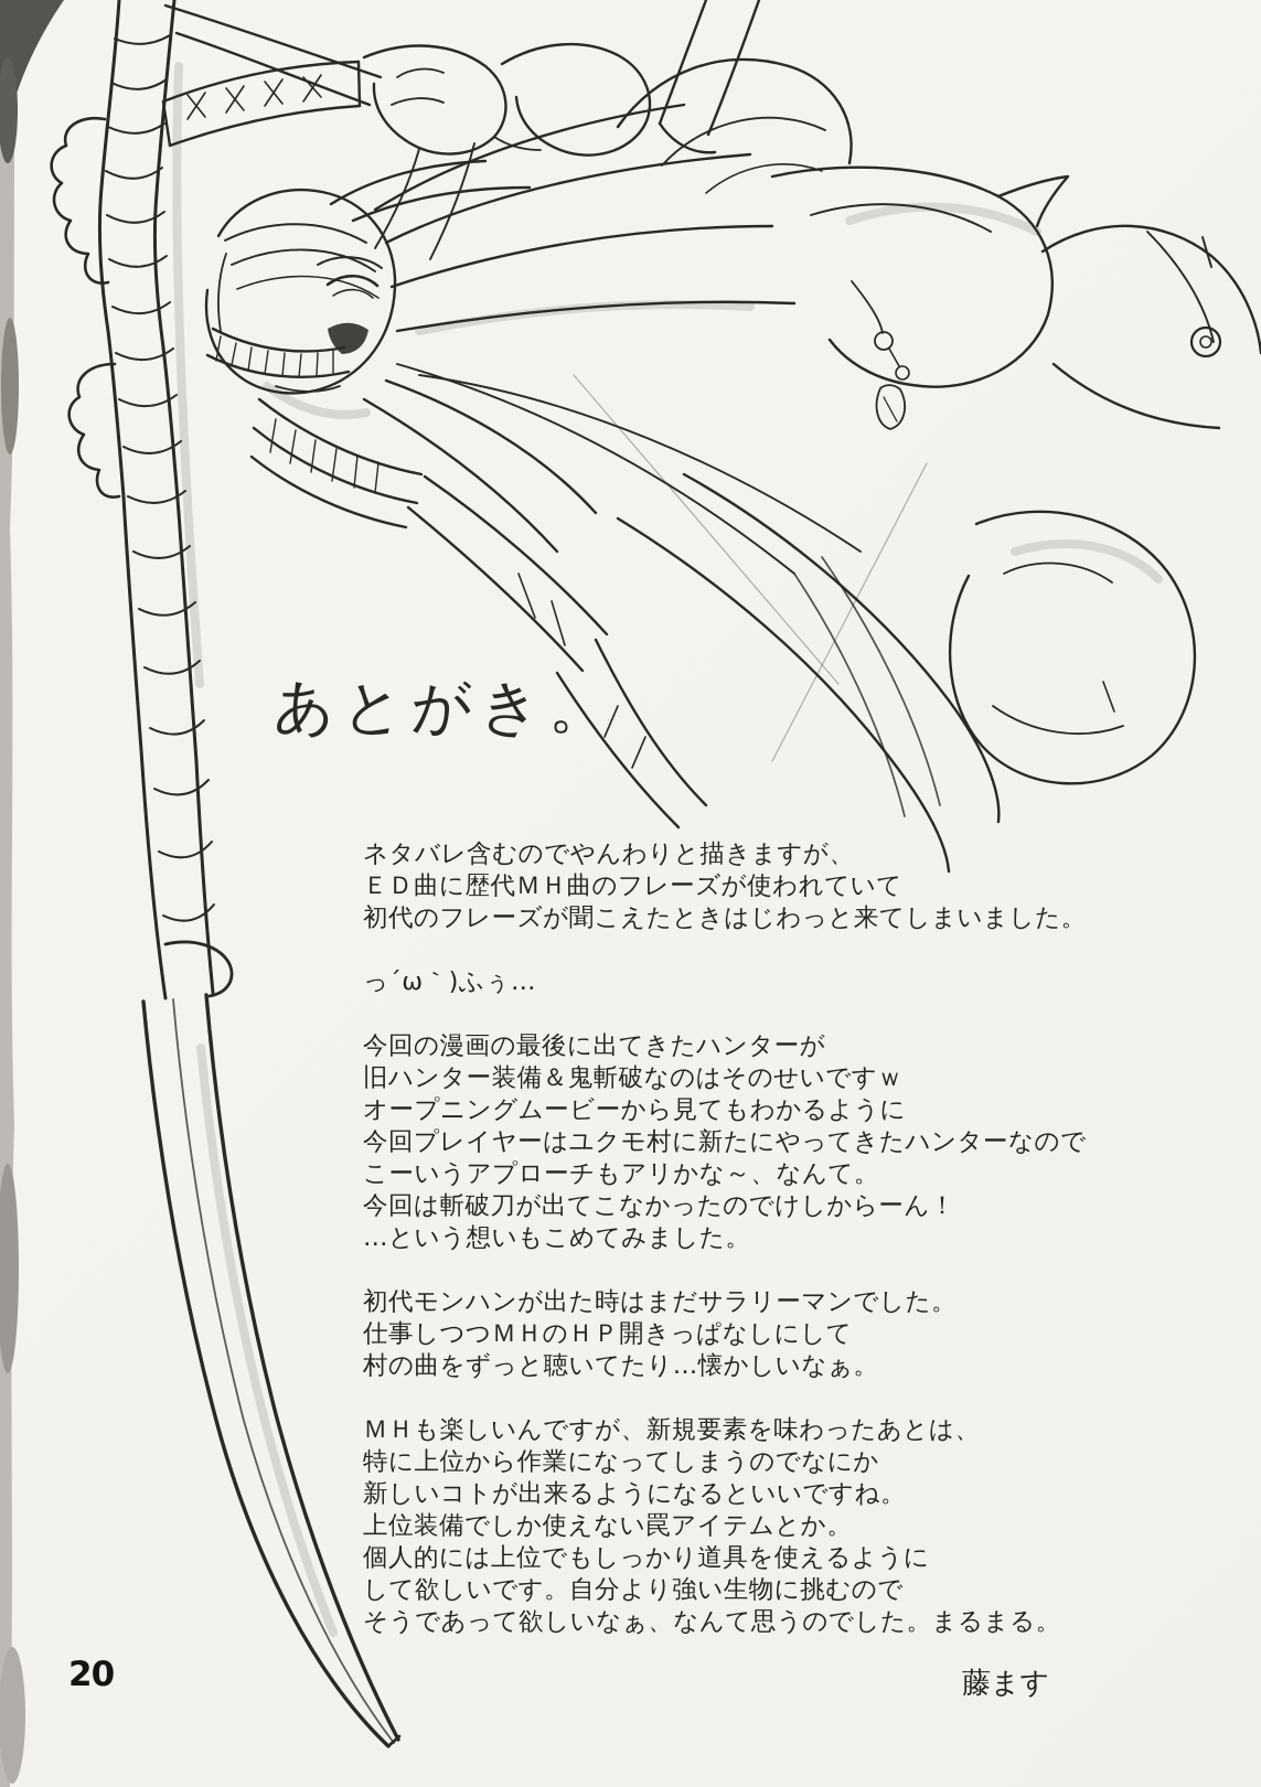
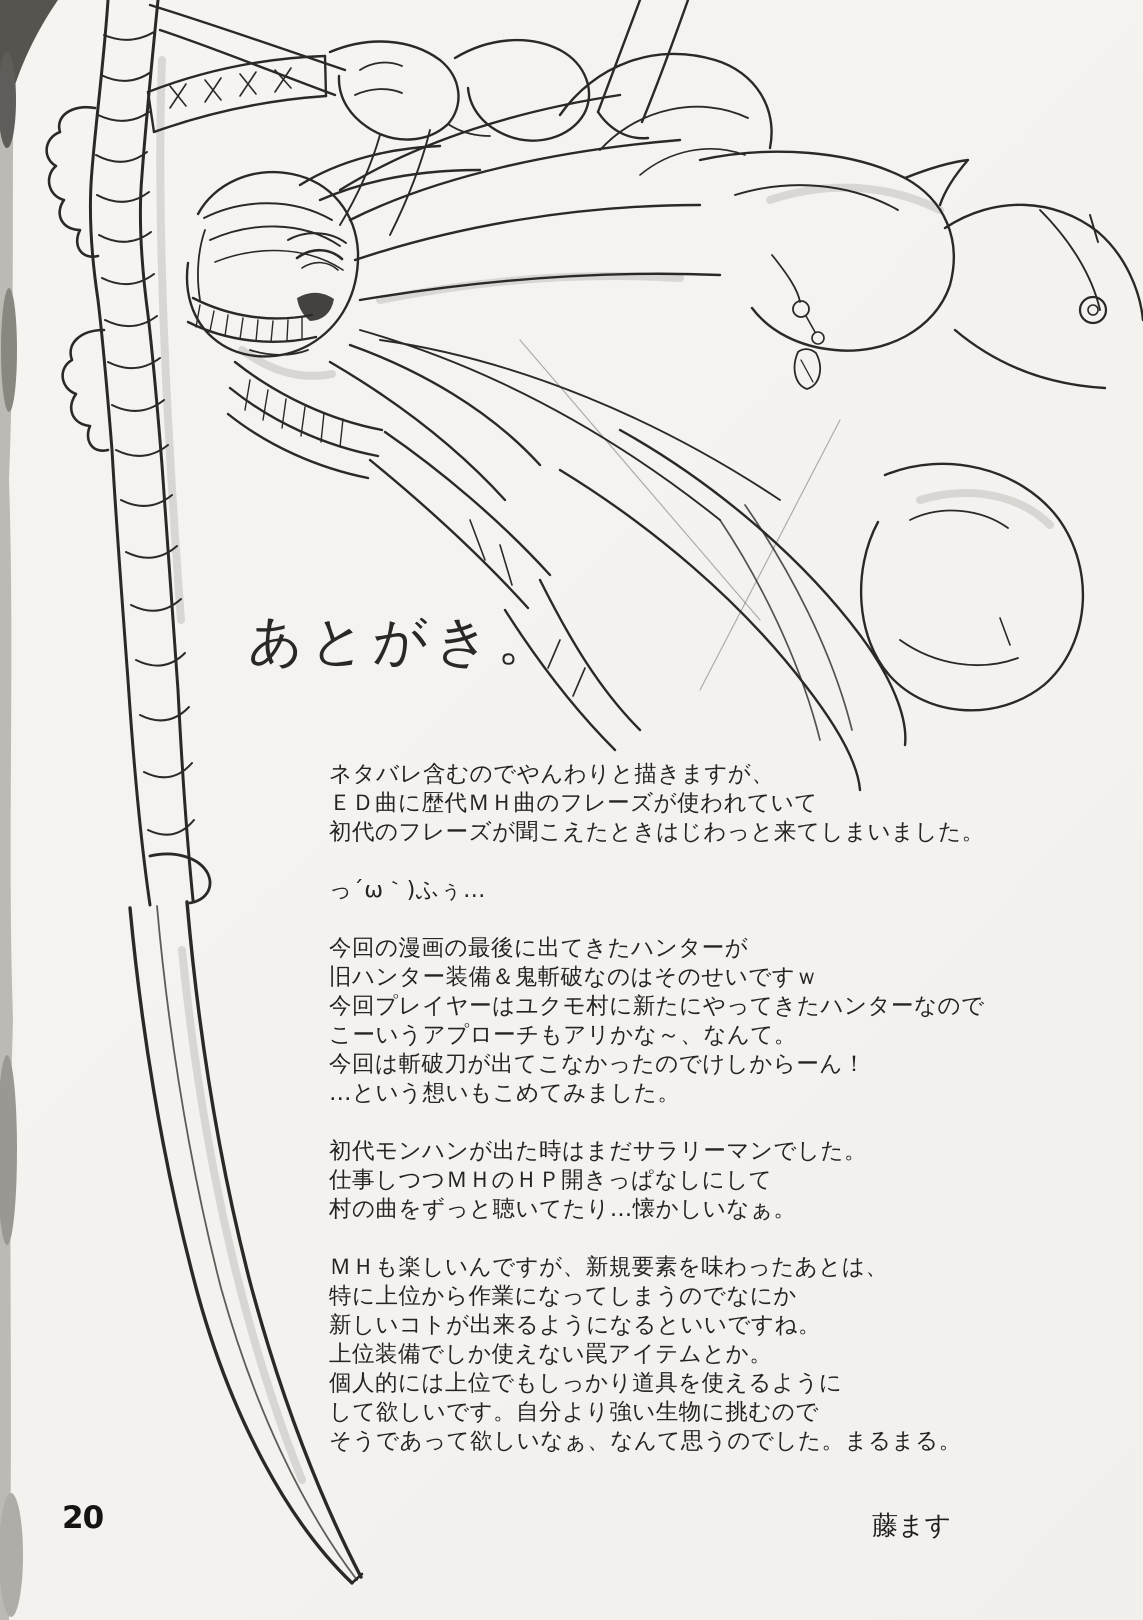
  あとがき。
  ネタバレ含むのでやんわりと描きますが、
  ＥＤ曲に歴代ＭＨ曲のフレーズが使われていて
  初代のフレーズが聞こえたときはじわっと来てしまいました。
  っ´ω｀)ふぅ…
  今回の漫画の最後に出てきたハンターが
  旧ハンター装備＆鬼斬破なのはそのせいですｗ
- オープニングムービーから見てもわかるように
  今回プレイヤーはユクモ村に新たにやってきたハンターなので
  こーいうアプローチもアリかな～、なんて。
  今回は斬破刀が出てこなかったのでけしからーん！
  …という想いもこめてみました。
  初代モンハンが出た時はまだサラリーマンでした。
  仕事しつつＭＨのＨＰ開きっぱなしにして
  村の曲をずっと聴いてたり…懐かしいなぁ。
  ＭＨも楽しいんですが、新規要素を味わったあとは、
  特に上位から作業になってしまうのでなにか
  新しいコトが出来るようになるといいですね。
  上位装備でしか使えない罠アイテムとか。
  個人的には上位でもしっかり道具を使えるように
  して欲しいです。自分より強い生物に挑むので
  そうであって欲しいなぁ、なんて思うのでした。まるまる。
  20
  藤ます
